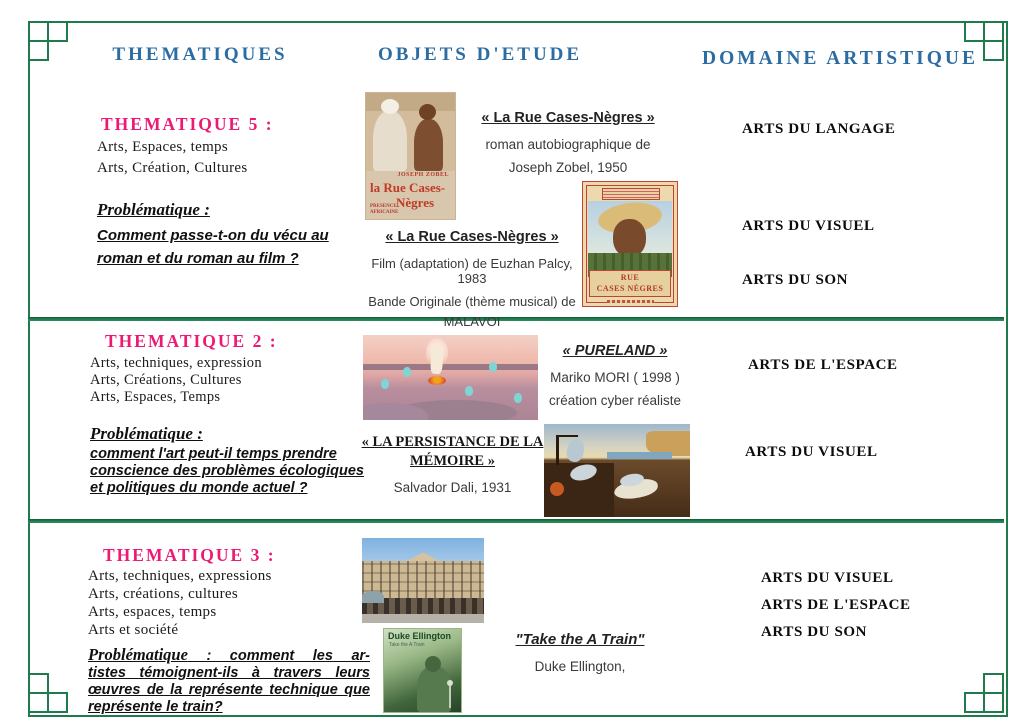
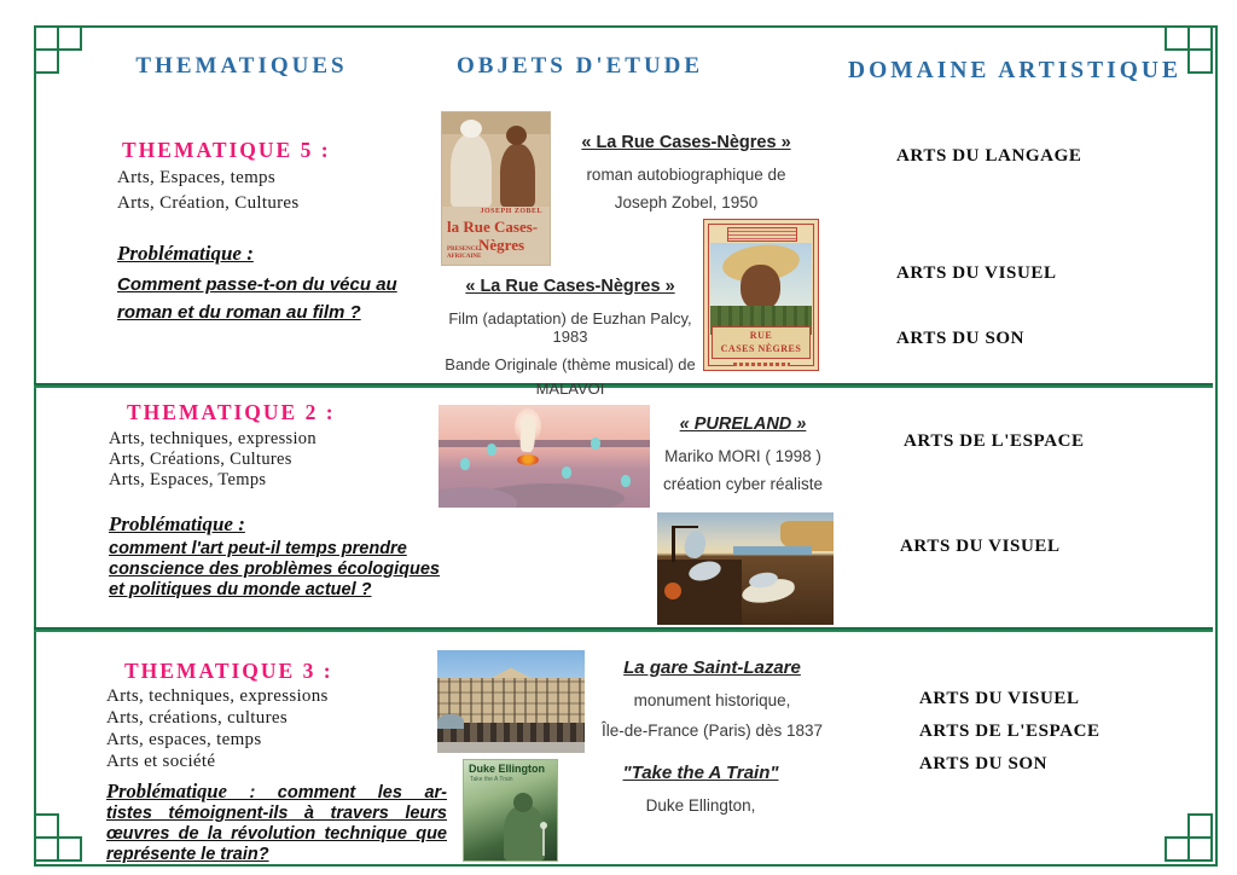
  THEMATIQUES
  OBJETS D'ETUDE
  DOMAINE ARTISTIQUE
  THEMATIQUE 5 :
  Arts, Espaces, temps
  Arts, Création, Cultures
  Problématique :
  Comment passe-t-on du vécu au
  roman et du roman au film ?
  la Rue Cases-
  Nègres
  « La Rue Cases-Nègres »
  roman autobiographique de
  Joseph Zobel, 1950
  RUE
  CASES NÈGRES
  « La Rue Cases-Nègres »
  Film (adaptation) de Euzhan Palcy, 1983
  Bande Originale (thème musical) de
  MALAVOI
  ARTS DU LANGAGE
  ARTS DU VISUEL
  ARTS DU SON
  THEMATIQUE 2 :
  Arts, techniques, expression
  Arts, Créations, Cultures
  Arts, Espaces, Temps
  Problématique :
  comment l'art peut-il temps prendre
  conscience des problèmes écologiques
  et politiques du monde actuel ?
  « PURELAND »
  Mariko MORI ( 1998 )
  création cyber réaliste
- « LA PERSISTANCE DE LA
- MÉMOIRE »
- Salvador Dali, 1931
  ARTS DE L'ESPACE
  ARTS DU VISUEL
  THEMATIQUE 3 :
  Arts, techniques, expressions
  Arts, créations, cultures
  Arts, espaces, temps
  Arts et société
  Problématique : comment les ar-
  tistes témoignent-ils à travers leurs
- œuvres de la représente technique que
+ œuvres de la révolution technique que
  représente le train?
+ La gare Saint-Lazare
+ monument historique,
+ Île-de-France (Paris) dès 1837
  Duke Ellington
  "Take the A Train"
  Duke Ellington,
  ARTS DU VISUEL
  ARTS DE L'ESPACE
  ARTS DU SON
